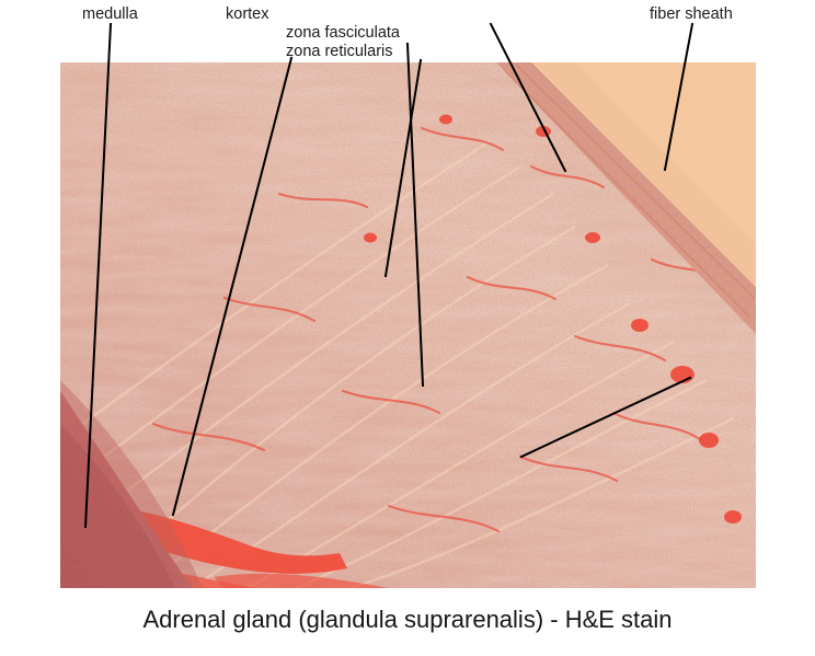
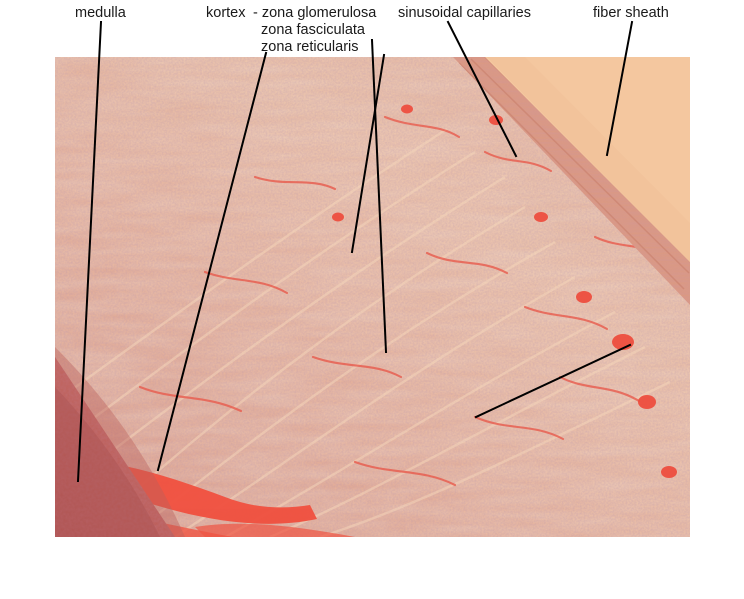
  medulla
  kortex
+ - zona glomerulosa
  zona fasciculata
  zona reticularis
+ sinusoidal capillaries
  fiber sheath
- Adrenal gland (glandula suprarenalis) - H&E stain
